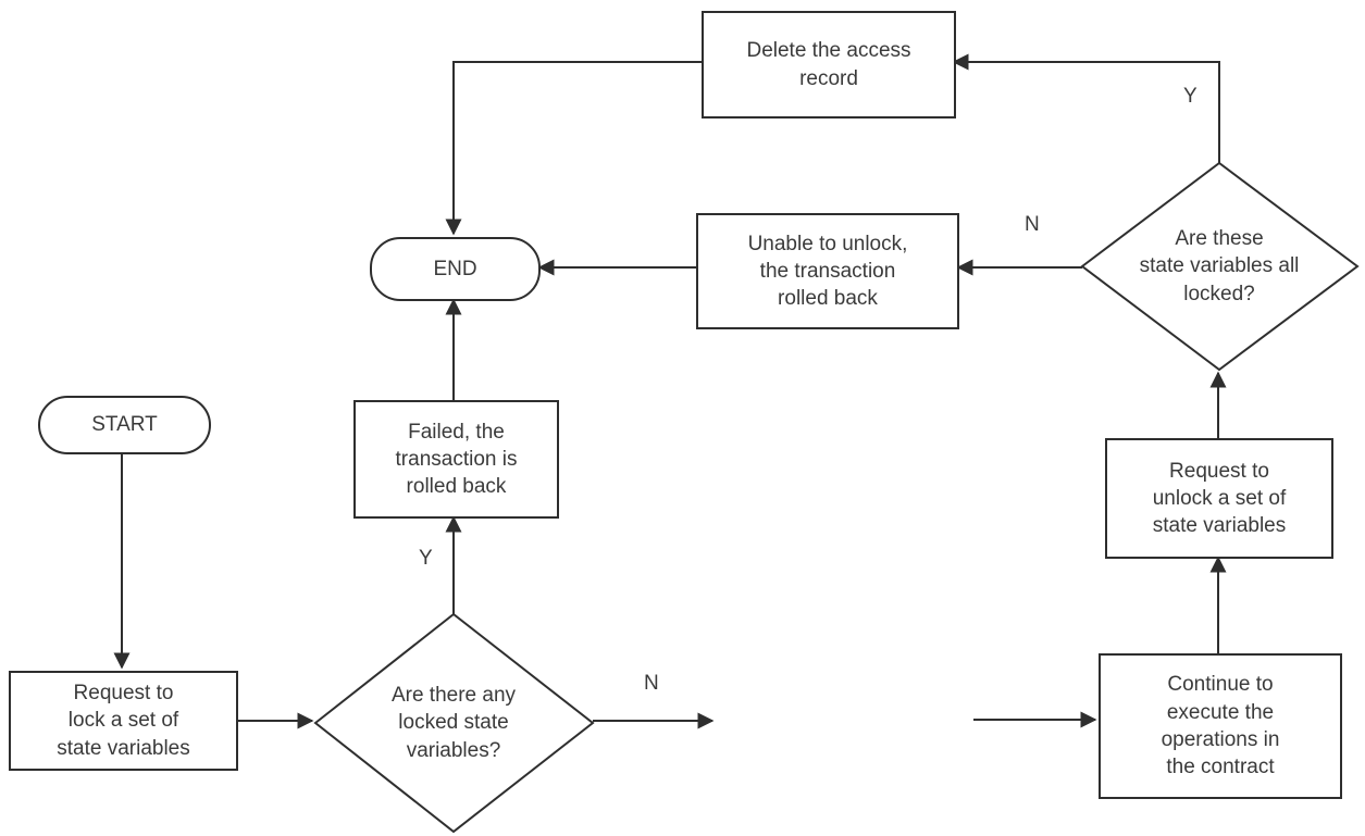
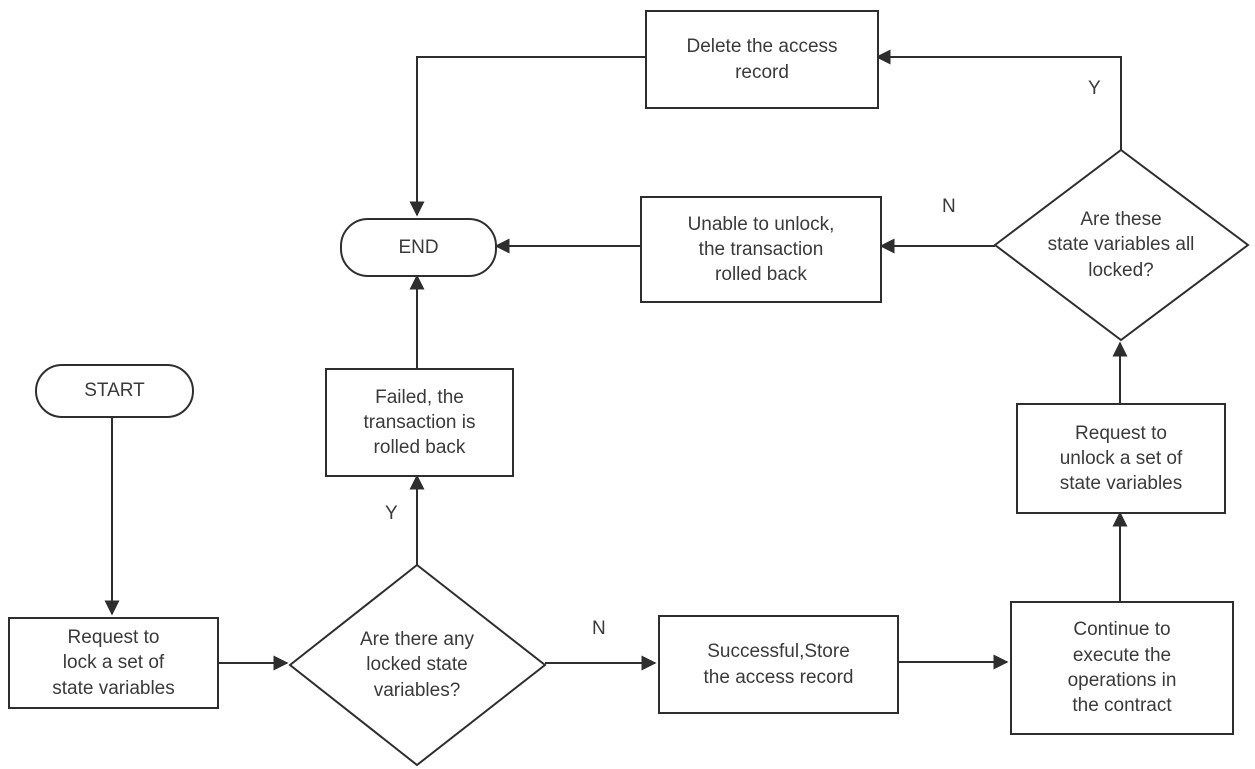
  START
  Request to
  lock a set of
  state variables
  Are there any
  locked state
  variables?
  Failed, the
  transaction is
  rolled back
  END
+ Successful,Store
+ the access record
  Continue to
  execute the
  operations in
  the contract
  Request to
  unlock a set of
  state variables
  Are these
  state variables all
  locked?
  Unable to unlock,
  the transaction
  rolled back
  Delete the access
  record
  Y
  N
  N
  Y
